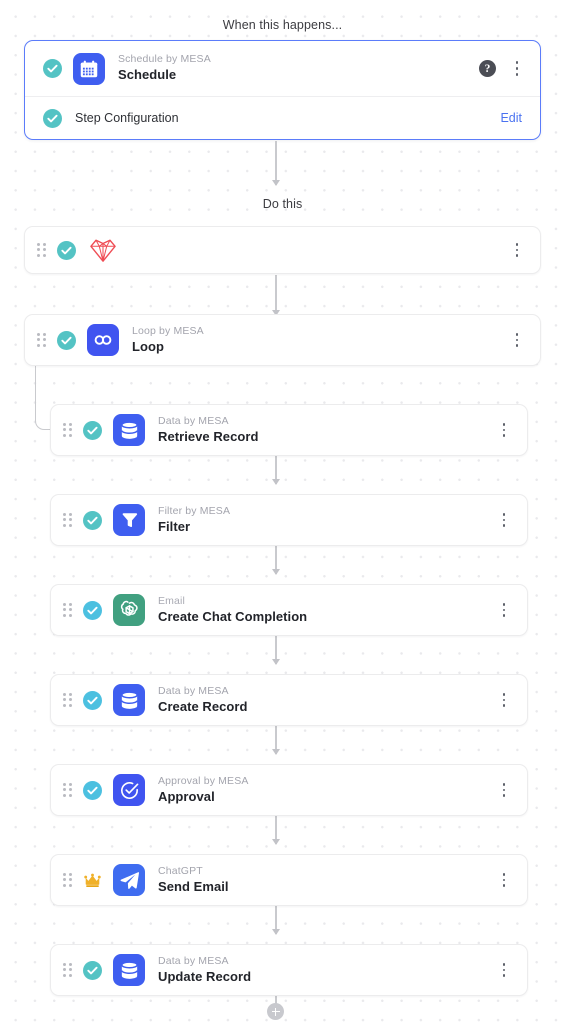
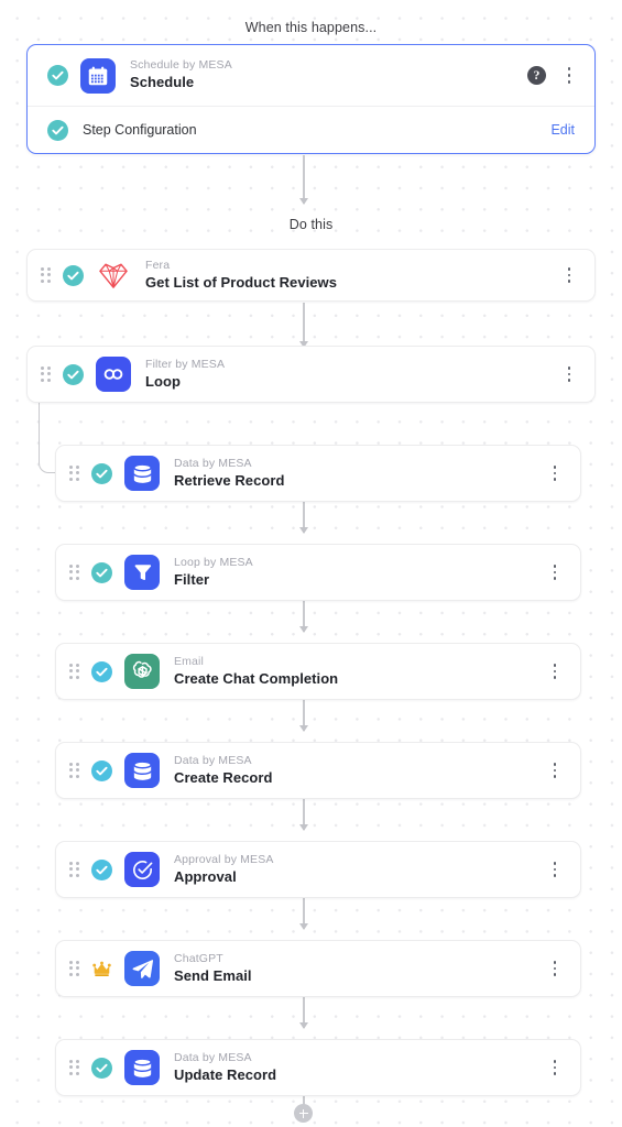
  When this happens...
  Do this
  Schedule by MESA
  Schedule
  ?
  Step Configuration
  Edit
+ Fera
+ Get List of Product Reviews
- Loop by MESA
+ Filter by MESA
  Loop
  Data by MESA
  Retrieve Record
- Filter by MESA
+ Loop by MESA
  Filter
  Email
  Create Chat Completion
  Data by MESA
  Create Record
  Approval by MESA
  Approval
  ChatGPT
  Send Email
  Data by MESA
  Update Record
